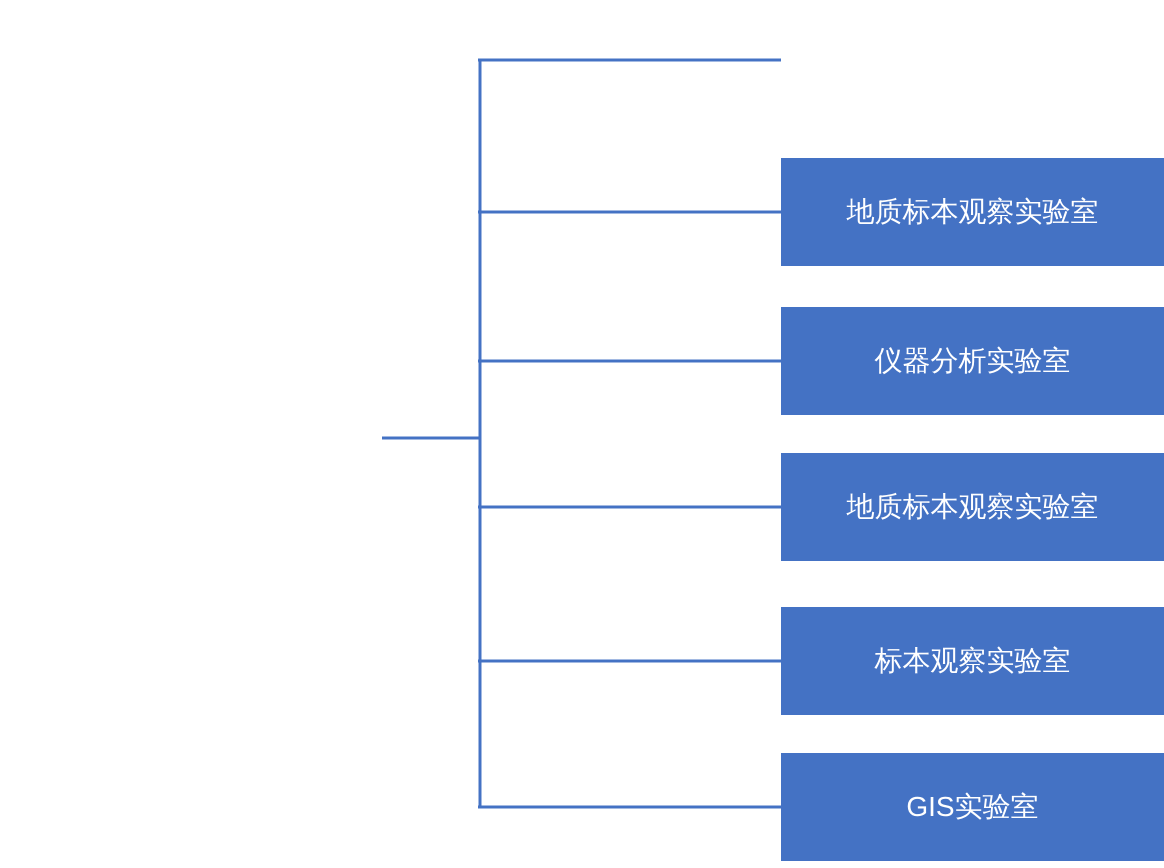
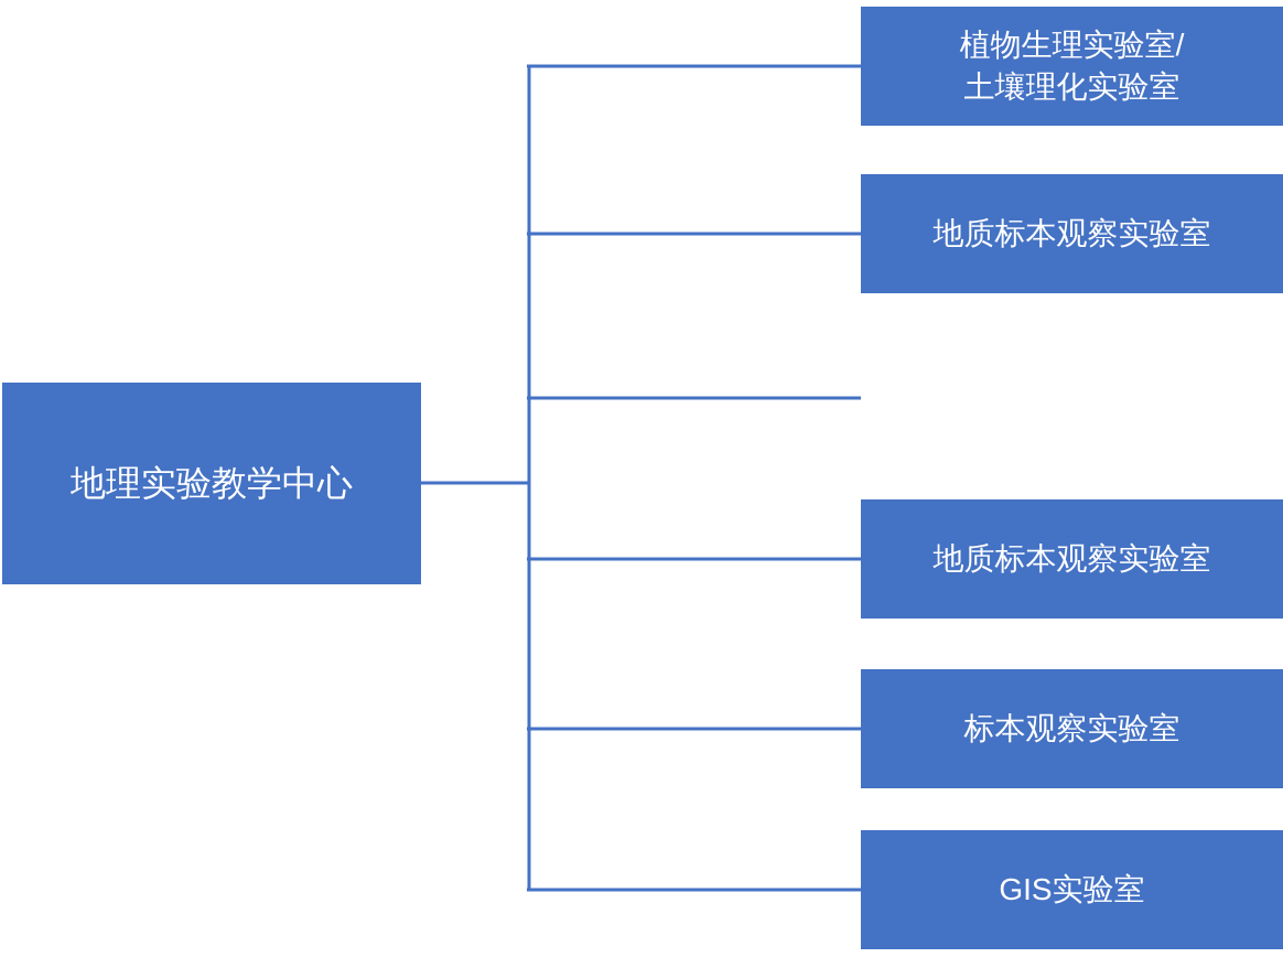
+ 地理实验教学中心
+ 植物生理实验室/
+ 土壤理化实验室
  地质标本观察实验室
- 仪器分析实验室
  地质标本观察实验室
  标本观察实验室
  GIS实验室
